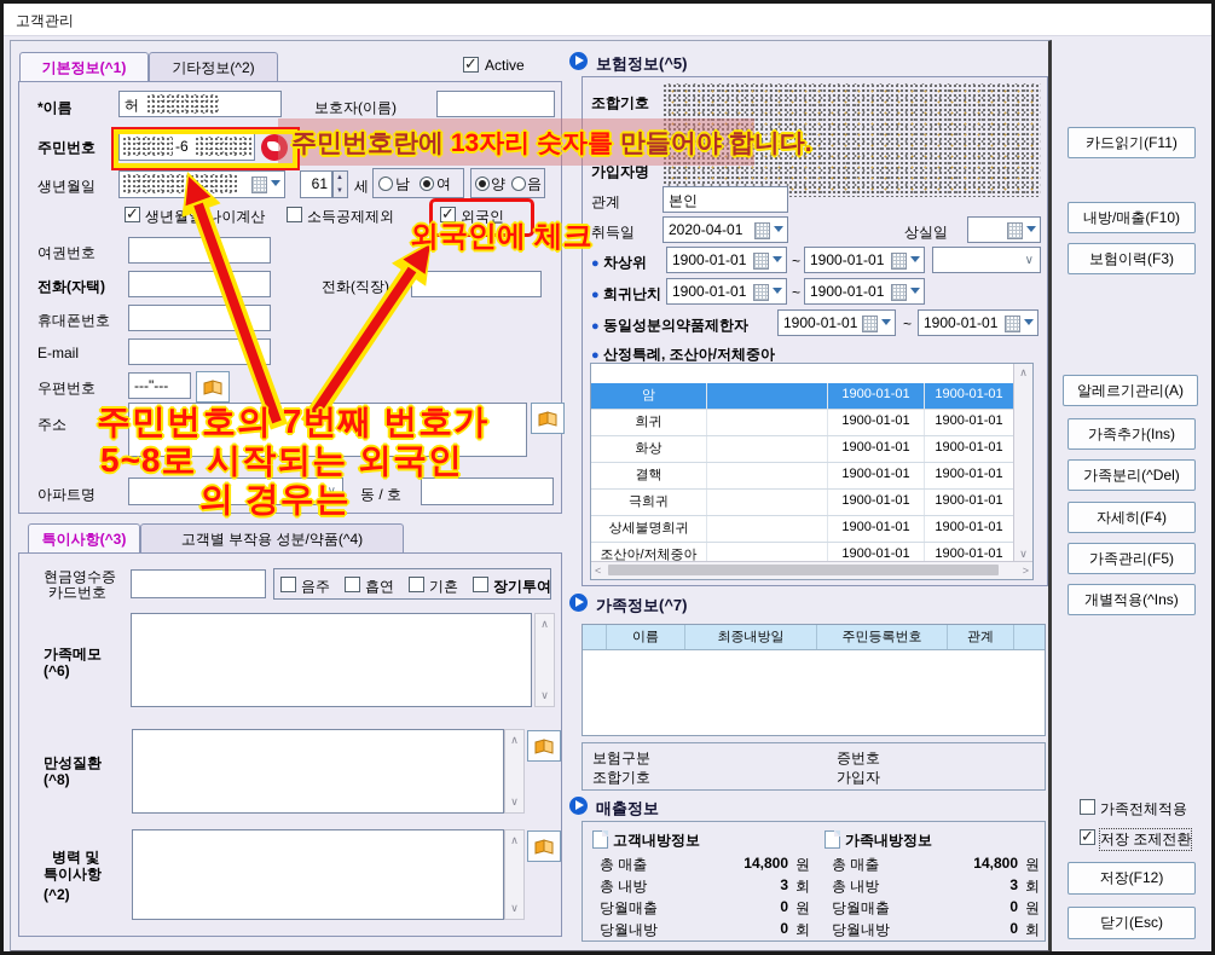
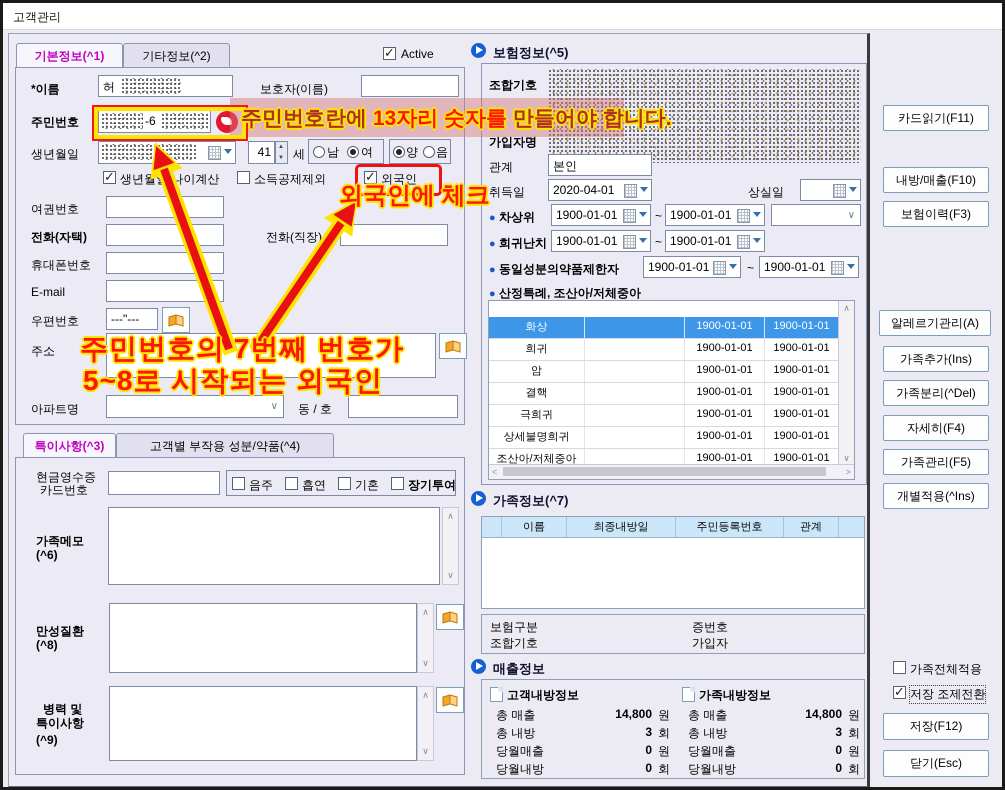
  고객관리
  기본정보(^1)
  기타정보(^2)
  Active
  *이름
  허
  보호자(이름)
  주민번호
  -6
  생년월일
- 61
+ 41
  세
  남
  여
  양
  음
  생년월 나이계산
  소득공제제외
  외국인
  여권번호
  전화(자택)
  전화(직장)
  휴대폰번호
  E-mail
  우편번호
  ---"---
  주소
  아파트명
  ∨
  동 / 호
  특이사항(^3)
  고객별 부작용 성분/약품(^4)
  현금영수증
  카드번호
  음주
  흡연
  기혼
  장기투여
  가족메모
  (^6)
  ∧
  ∨
  만성질환
  (^8)
  ∧
  ∨
  병력 및
  특이사항
- (^2)
+ (^9)
  ∧
  ∨
  보험정보(^5)
  조합기호
  가입자명
  관계
  본인
  취득일
  2020-04-01
  상실일
  ● 차상위
  1900-01-01
  ~
  1900-01-01
  ∨
  ● 희귀난치
  1900-01-01
  ~
  1900-01-01
  ● 동일성분의약품제한자
  1900-01-01
  ~
  1900-01-01
  ● 산정특례, 조산아/저체중아
- 암
+ 화상
  1900-01-01
  1900-01-01
  희귀
  1900-01-01
  1900-01-01
- 화상
+ 암
  1900-01-01
  1900-01-01
  결핵
  1900-01-01
  1900-01-01
  극희귀
  1900-01-01
  1900-01-01
  상세불명희귀
  1900-01-01
  1900-01-01
  조산아/저체중아
  1900-01-01
  1900-01-01
  ∧
  ∨
  <
  >
  가족정보(^7)
  이름
  최종내방일
  주민등록번호
  관계
  보험구분
  증번호
  조합기호
  가입자
  매출정보
  고객내방정보
  가족내방정보
  총 매출
  14,800
  원
  총 내방
  3
  회
  당월매출
  0
  원
  당월내방
  0
  회
  총 매출
  14,800
  원
  총 내방
  3
  회
  당월매출
  0
  원
  당월내방
  0
  회
  카드읽기(F11)
  내방/매출(F10)
  보험이력(F3)
  알레르기관리(A)
  가족추가(Ins)
  가족분리(^Del)
  자세히(F4)
  가족관리(F5)
  개별적용(^Ins)
  가족전체적용
  저장 조제전환
  저장(F12)
  닫기(Esc)
  주민번호란에 13자리 숫자를 만들어야 합니다.
  외국인에 체크
  주민번호의 7번째 번호가
  5~8로 시작되는 외국인
- 의 경우는
